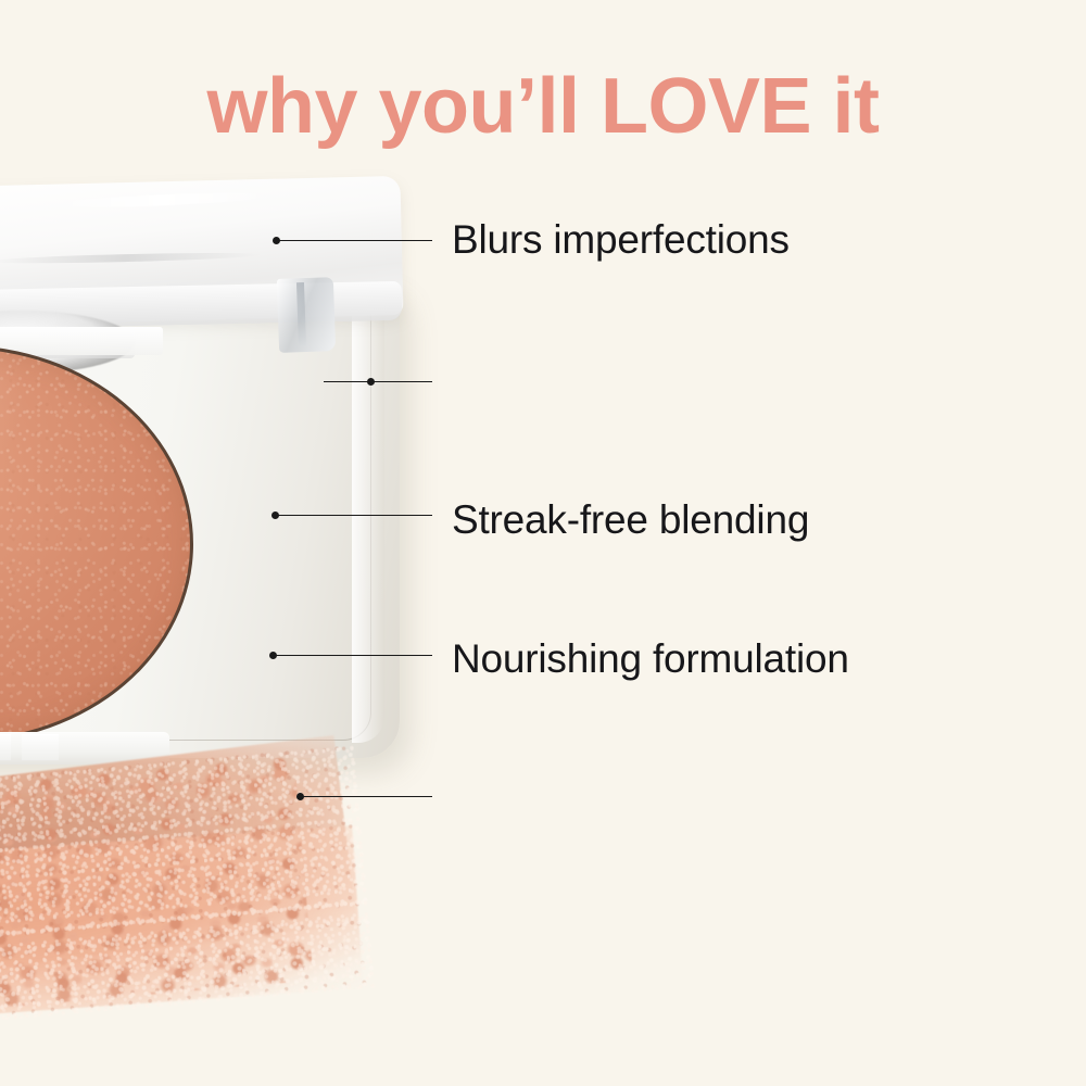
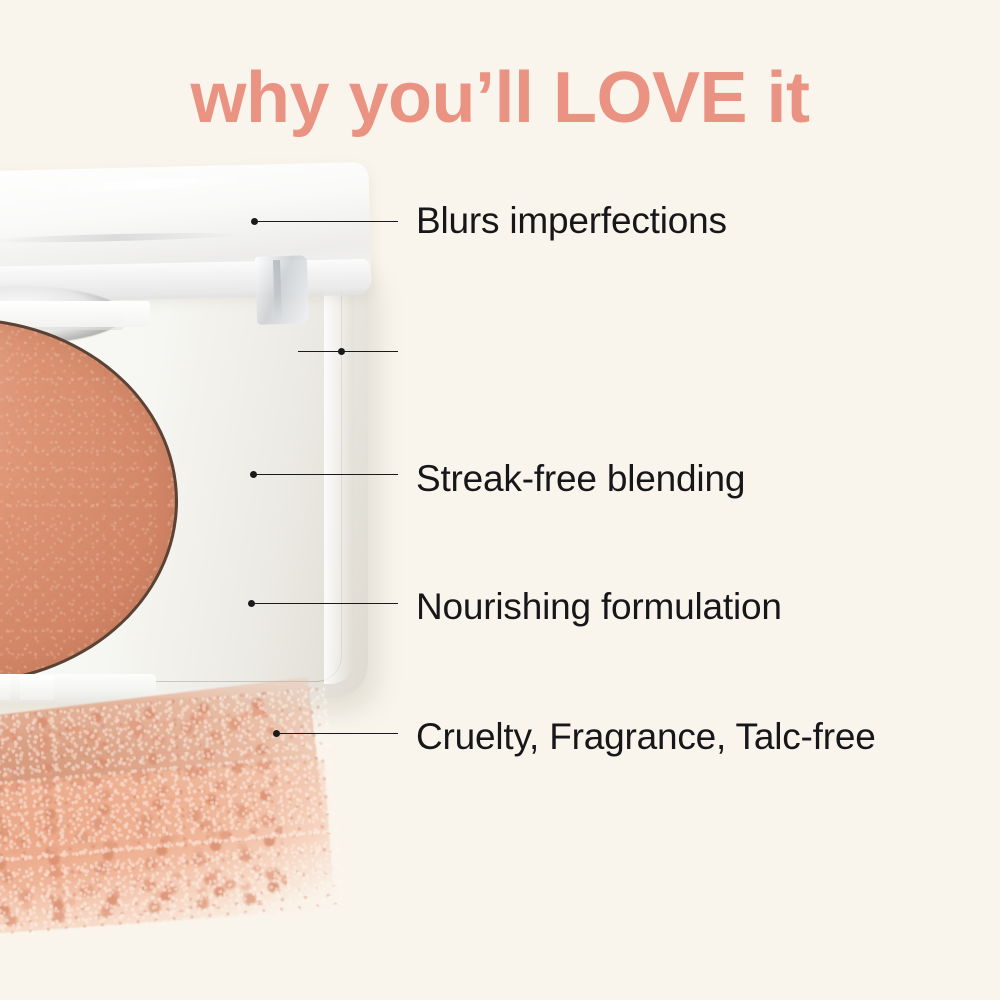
  why you’ll LOVE it
  Blurs imperfections
  Streak-free blending
  Nourishing formulation
+ Cruelty, Fragrance, Talc-free
